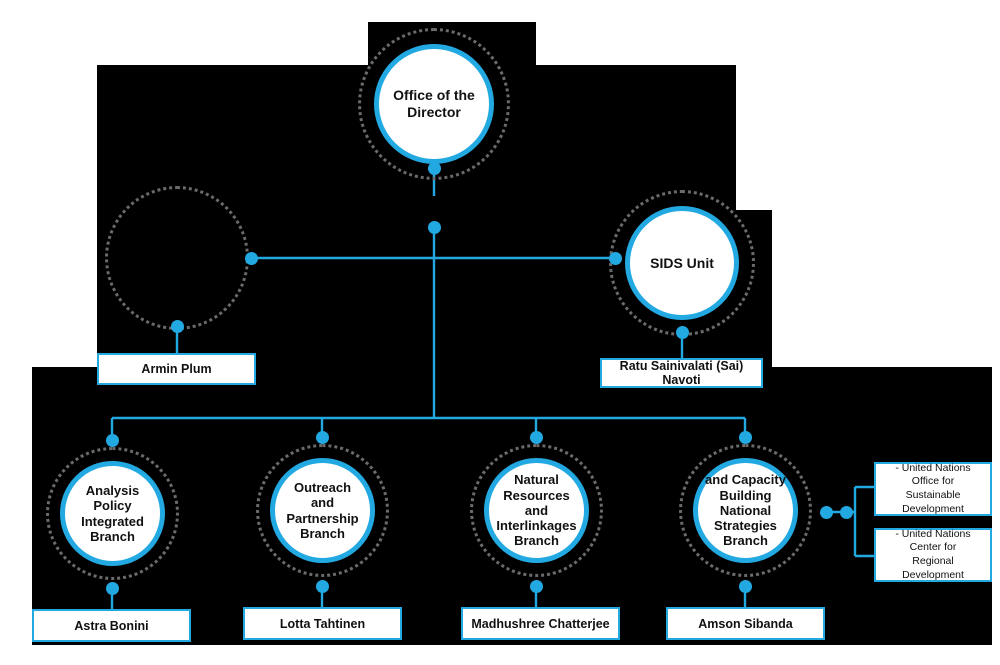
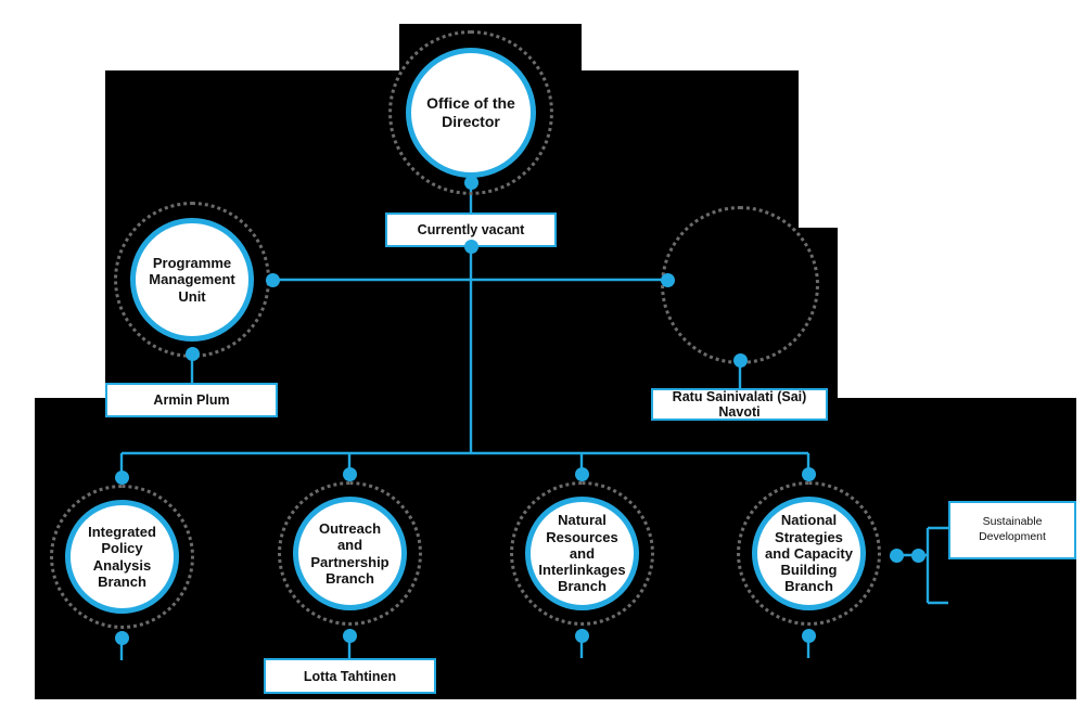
  Office of the
  Director
+ Currently vacant
+ Programme
+ Management
+ Unit
  Armin Plum
- SIDS Unit
  Ratu Sainivalati (Sai) Navoti
- Analysis
+ Integrated
  Policy
- Integrated
+ Analysis
  Branch
- Astra Bonini
  Outreach
  and
  Partnership
  Branch
  Lotta Tahtinen
  Natural
  Resources
  and
  Interlinkages
  Branch
- Madhushree Chatterjee
- and Capacity
+ National
- Building
+ Strategies
- National
+ and Capacity
- Strategies
+ Building
  Branch
- Amson Sibanda
- - United Nations Office for
  Sustainable Development
- - United Nations Center for
- Regional Development
